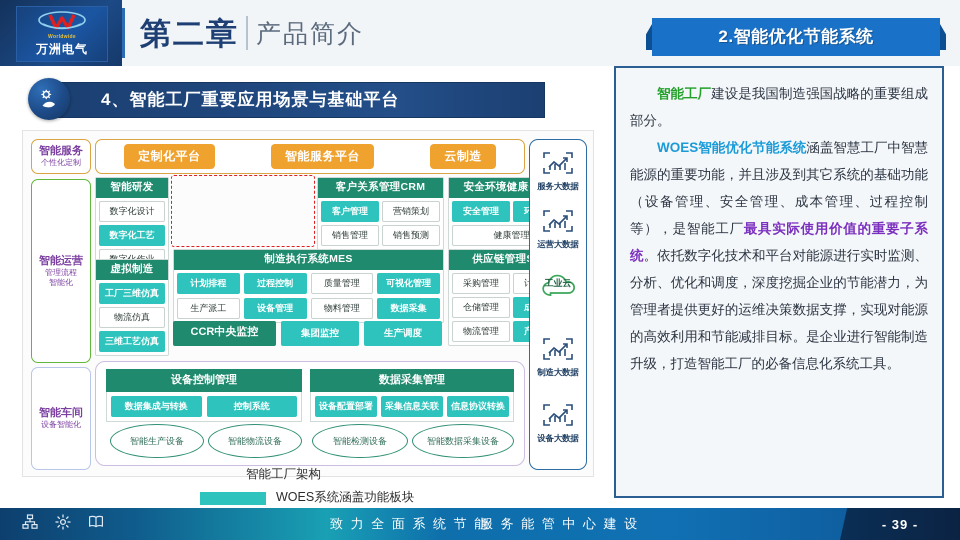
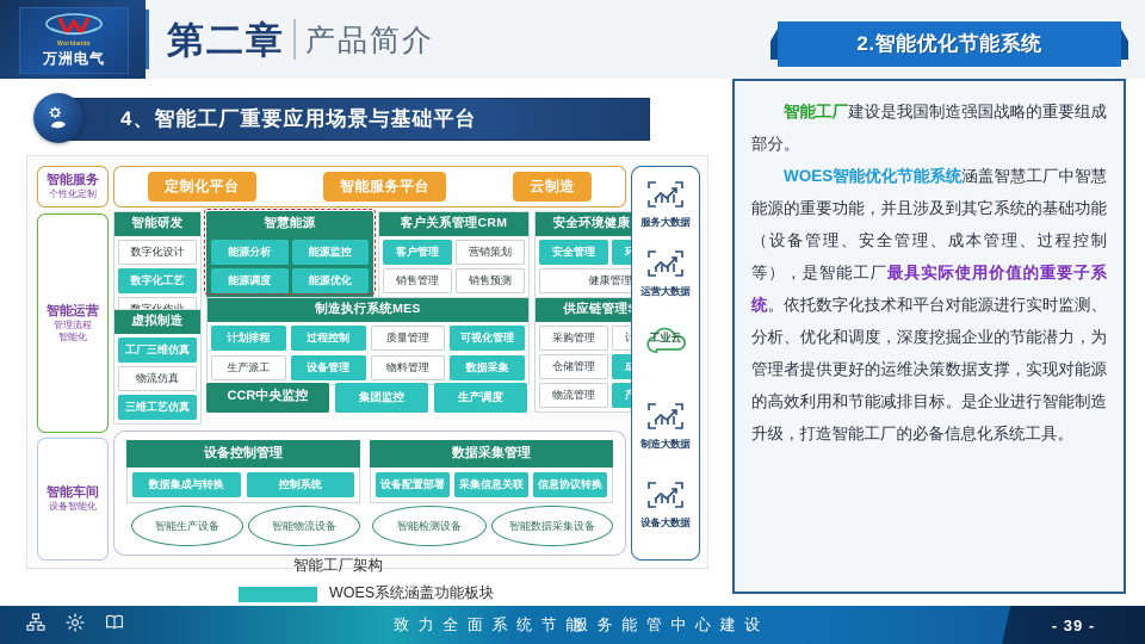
  万洲电气
  第二章
  产品简介
  4、智能工厂重要应用场景与基础平台
  智能服务
  个性化定制
  智能运营
  管理流程
  智能化
  智能车间
  设备智能化
  定制化平台
  智能服务平台
  云制造
  智能研发
  数字化设计
  数字化工艺
+ 智慧能源
+ 能源分析
+ 能源监控
+ 能源调度
+ 能源优化
  客户关系管理CRM
  客户管理
  营销策划
  销售管理
  销售预测
  安全管理
  健康管理
  虚拟制造
  工厂三维仿真
  物流仿真
  三维工艺仿真
  制造执行系统MES
  计划排程
  过程控制
  质量管理
  可视化管理
  生产派工
  设备管理
  物料管理
  数据采集
  采购管理
  仓储管理
  物流管理
  CCR中央监控
  集团监控
  生产调度
  设备控制管理
  数据集成与转换
  控制系统
  智能生产设备
  智能物流设备
  数据采集管理
  设备配置部署
  采集信息关联
  信息协议转换
  智能检测设备
  智能数据采集设备
  服务大数据
  运营大数据
  工业云
  制造大数据
  设备大数据
  智能工厂架构
  WOES系统涵盖功能板块
  2.智能优化节能系统
  智能工厂建设是我国制造强国战略的重要组成部分。
  WOES智能优化节能系统涵盖智慧工厂中智慧能源的重要功能，并且涉及到其它系统的基础功能（设备管理、安全管理、成本管理、过程控制等），是智能工厂最具实际使用价值的重要子系统。依托数字化技术和平台对能源进行实时监测、分析、优化和调度，深度挖掘企业的节能潜力，为管理者提供更好的运维决策数据支撑，实现对能源的高效利用和节能减排目标。是企业进行智能制造升级，打造智能工厂的必备信息化系统工具。
  致 力 全 面 系 统 节 能
  服 务 能 管 中 心 建 设
  - 39 -
